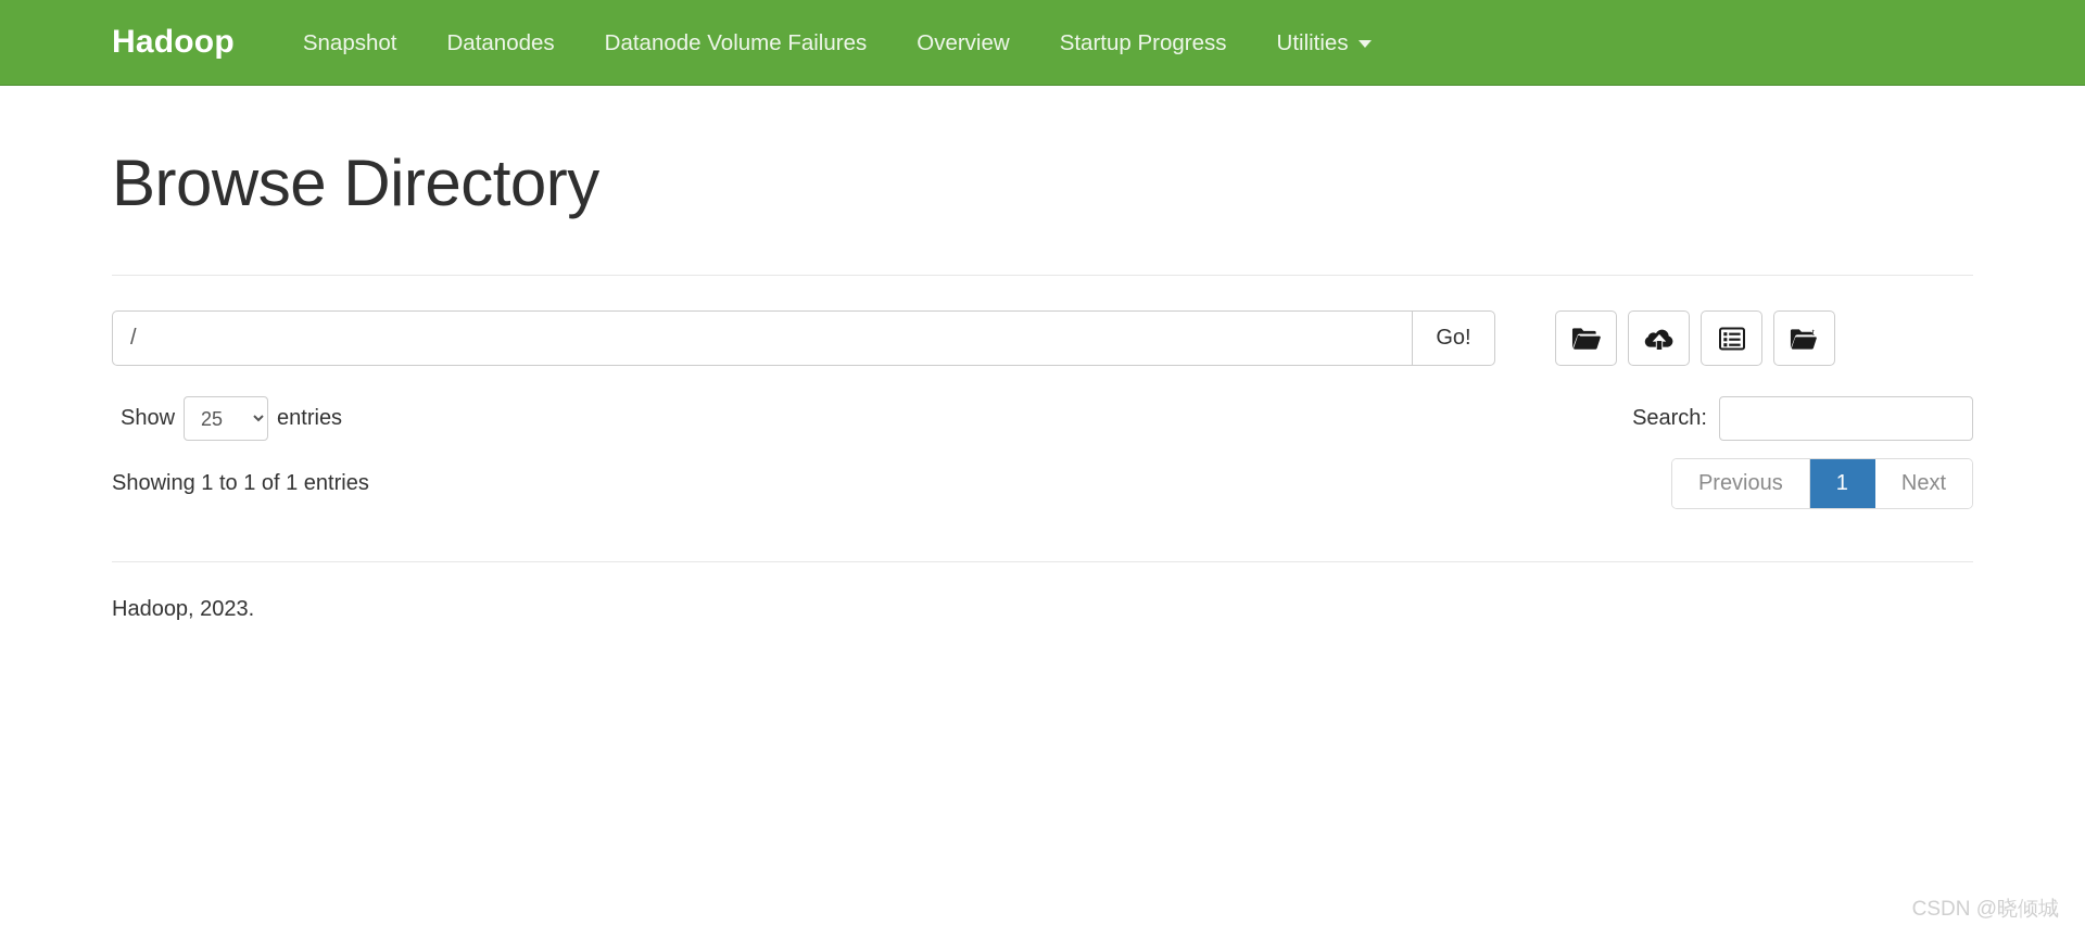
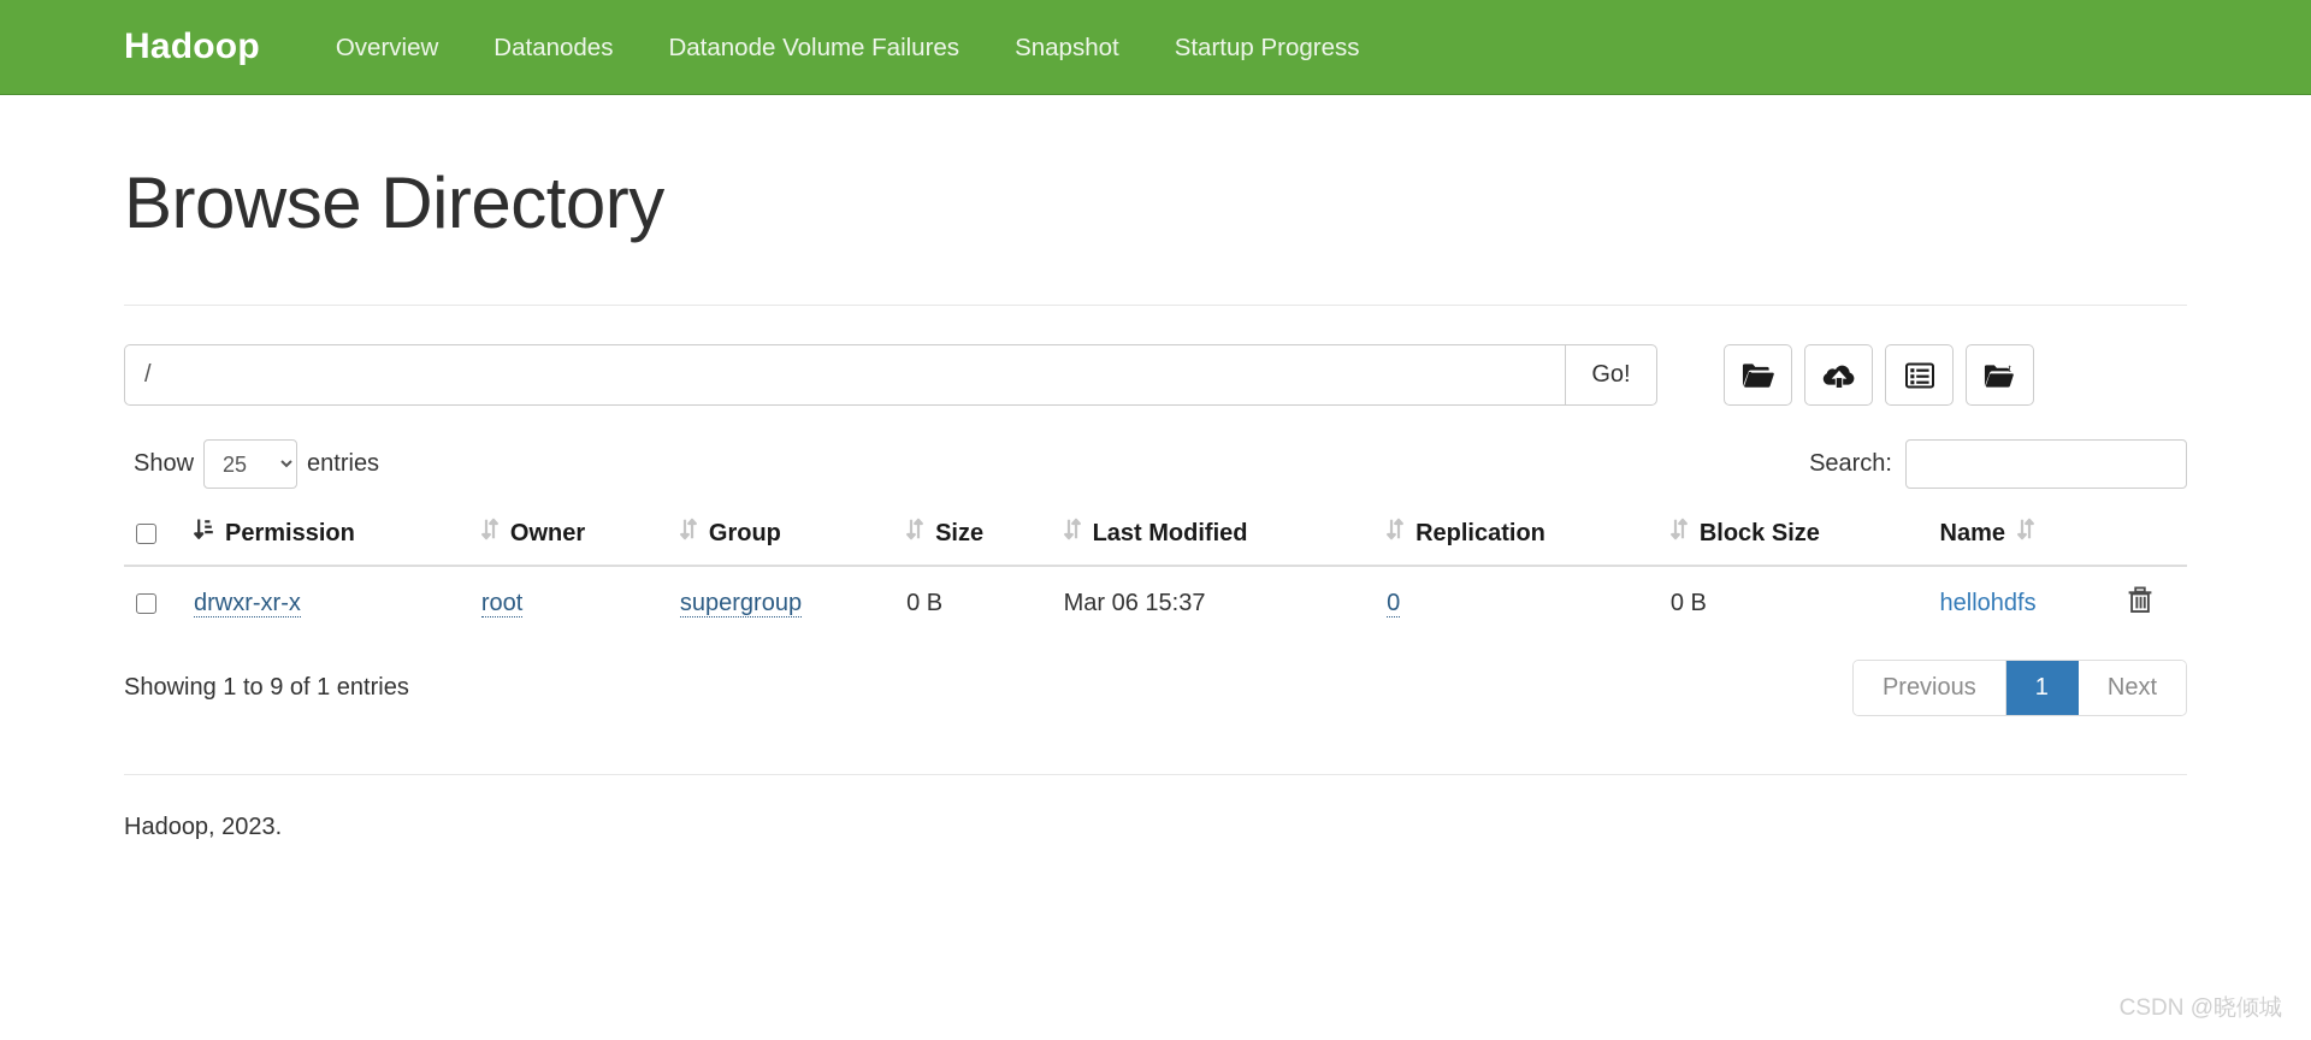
  Hadoop
- Snapshot
+ Overview
  Datanodes
  Datanode Volume Failures
- Overview
+ Snapshot
  Startup Progress
- Utilities
  Browse Directory
  /
  Go!
  t
  Show
  25
  entries
  Search:
+ 	Permission	Owner	Group	Size	Last Modified	Replication	Block Size	Name
+ 	drwxr-xr-x	root	supergroup	0 B	Mar 06 15:37	0	0 B	hellohdfs
- Showing 1 to 1 of 1 entries
+ Showing 1 to 9 of 1 entries
  Previous
  1
  Next
  Hadoop, 2023.
  CSDN @晓倾城
